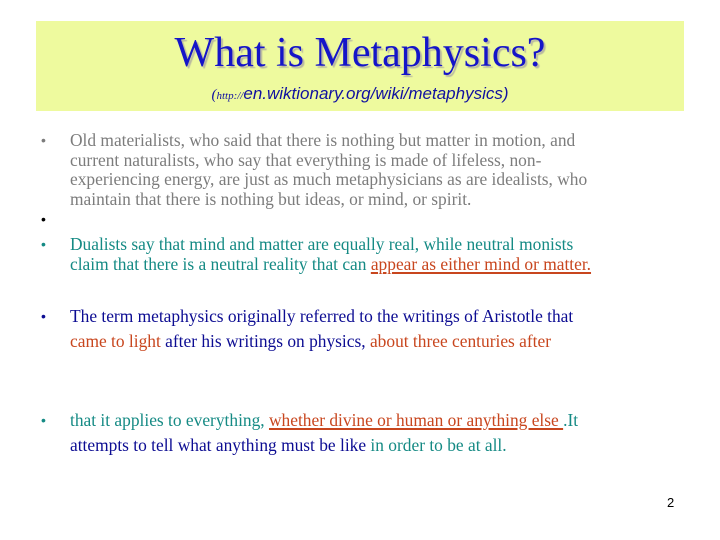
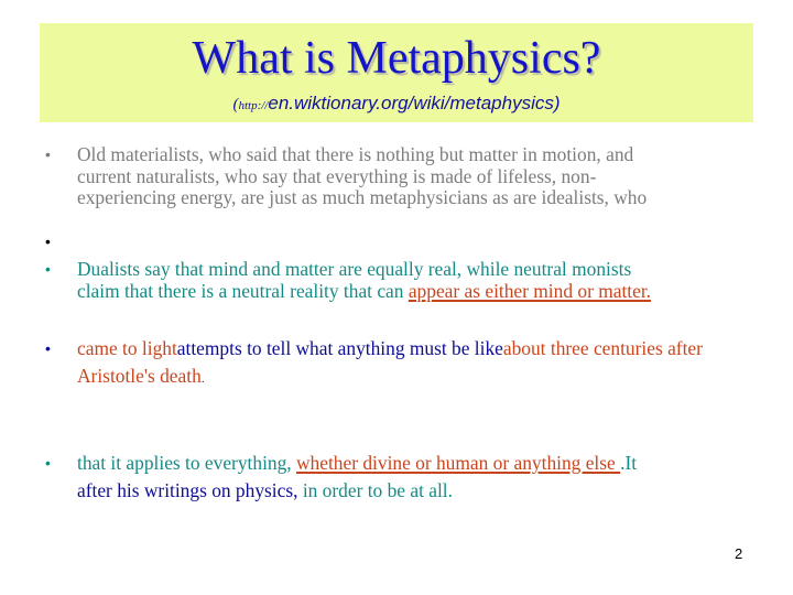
  What is Metaphysics?
  (http://en.wiktionary.org/wiki/metaphysics)
  •
  Old materialists, who said that there is nothing but matter in motion, and
  current naturalists, who say that everything is made of lifeless, non-
  experiencing energy, are just as much metaphysicians as are idealists, who
- maintain that there is nothing but ideas, or mind, or spirit.
  •
  •
  Dualists say that mind and matter are equally real, while neutral monists
  claim that there is a neutral reality that can appear as either mind or matter.
  •
- The term metaphysics originally referred to the writings of Aristotle that
- came to light after his writings on physics, about three centuries after
+ came to lightattempts to tell what anything must be likeabout three centuries after
+ Aristotle's death.
  •
  that it applies to everything, whether divine or human or anything else .It
- attempts to tell what anything must be like in order to be at all.
+ after his writings on physics, in order to be at all.
  2
